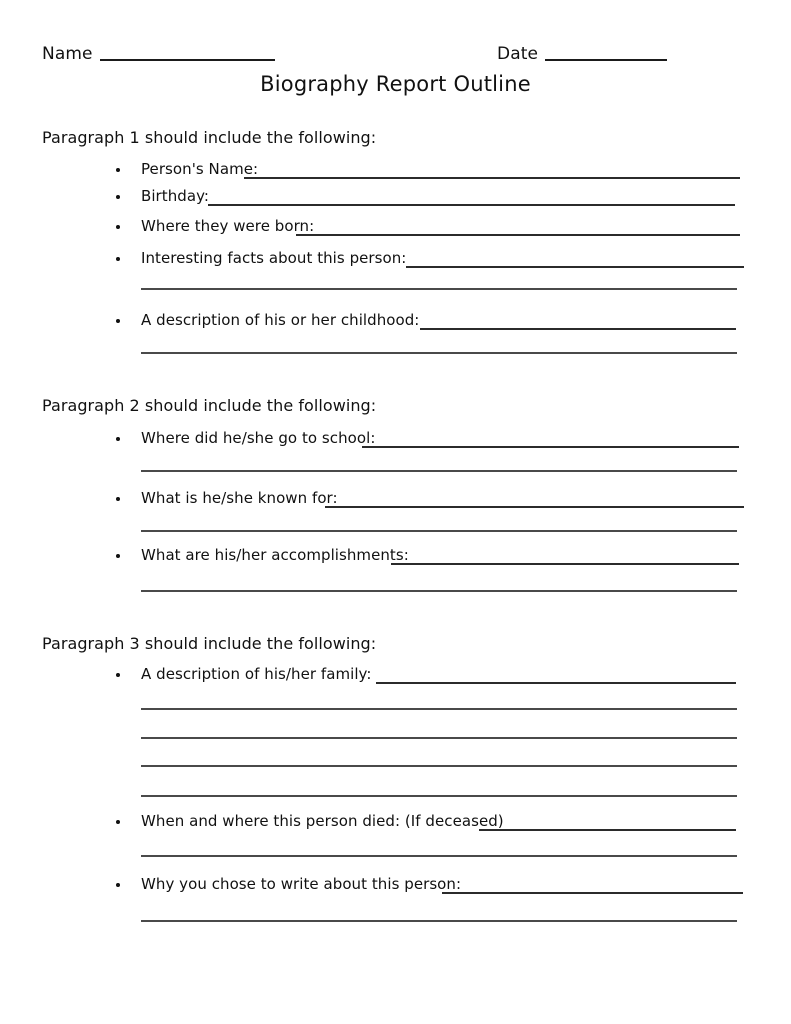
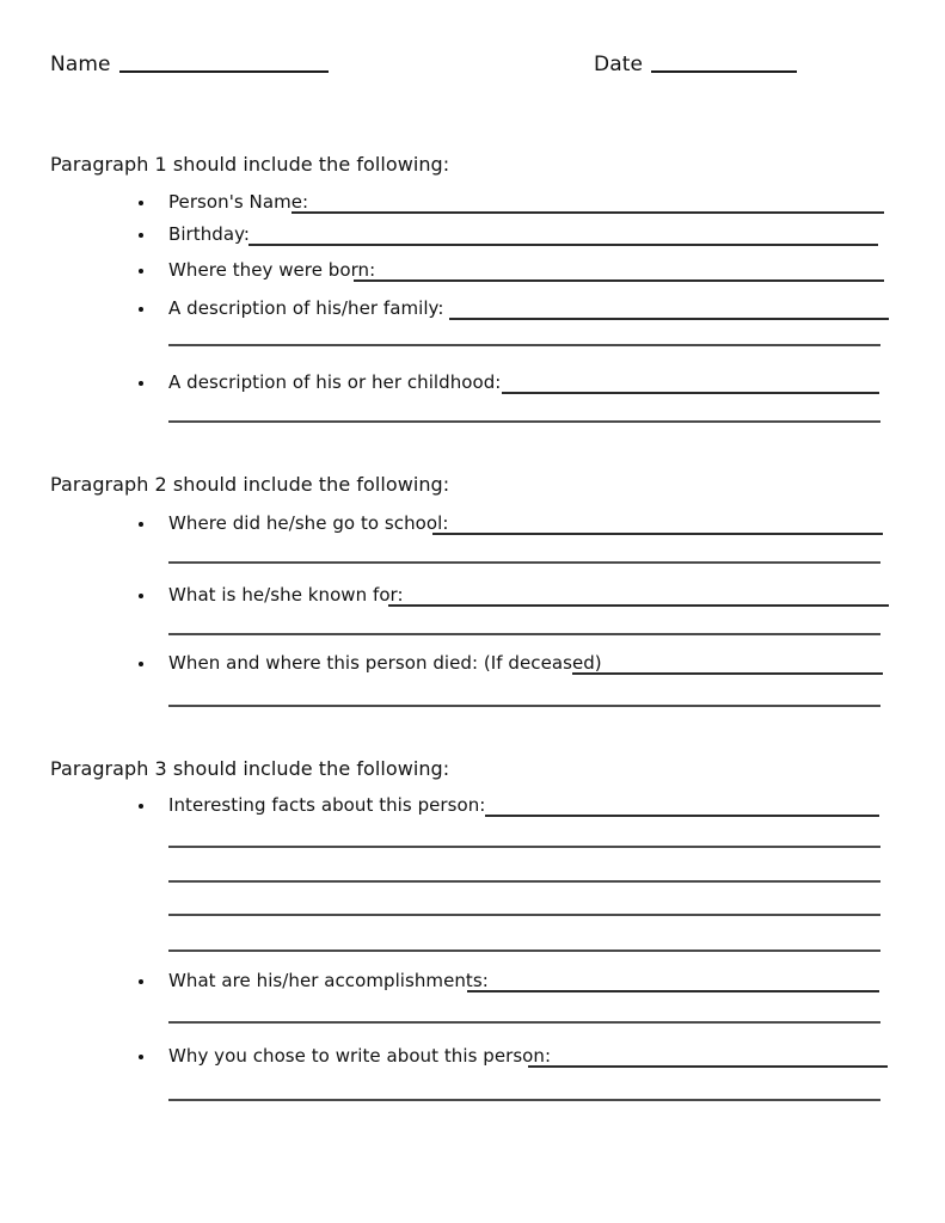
  Name
  Date
- Biography Report Outline
  Paragraph 1 should include the following:
  Person's Name:
  Birthday:
  Where they were born:
- Interesting facts about this person:
+ A description of his/her family:
  A description of his or her childhood:
  Paragraph 2 should include the following:
  Where did he/she go to school:
  What is he/she known for:
- What are his/her accomplishments:
+ When and where this person died: (If deceased)
  Paragraph 3 should include the following:
- A description of his/her family:
+ Interesting facts about this person:
- When and where this person died: (If deceased)
+ What are his/her accomplishments:
  Why you chose to write about this person:
